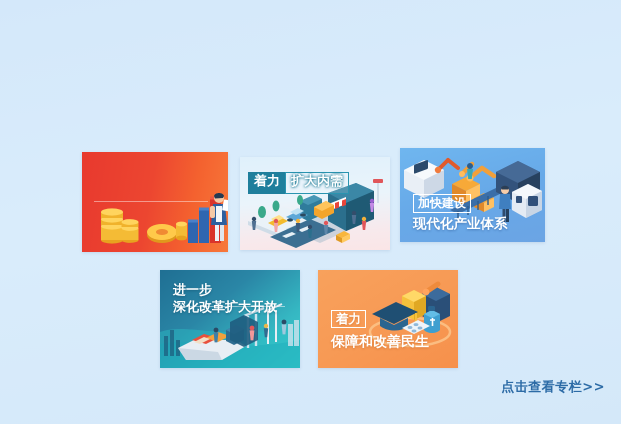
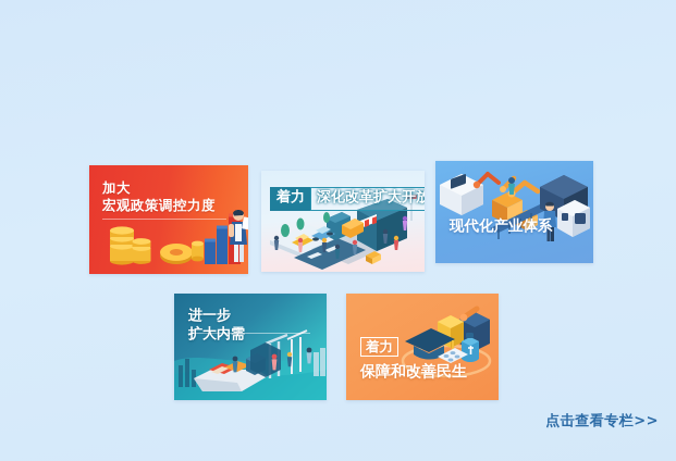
+ 加大
+ 宏观政策调控力度
- 着力 扩大内需
+ 着力 深化改革扩大开放
- 加快建设
  现代化产业体系
  进一步
- 深化改革扩大开放
+ 扩大内需
  着力
  保障和改善民生
  点击查看专栏>>
